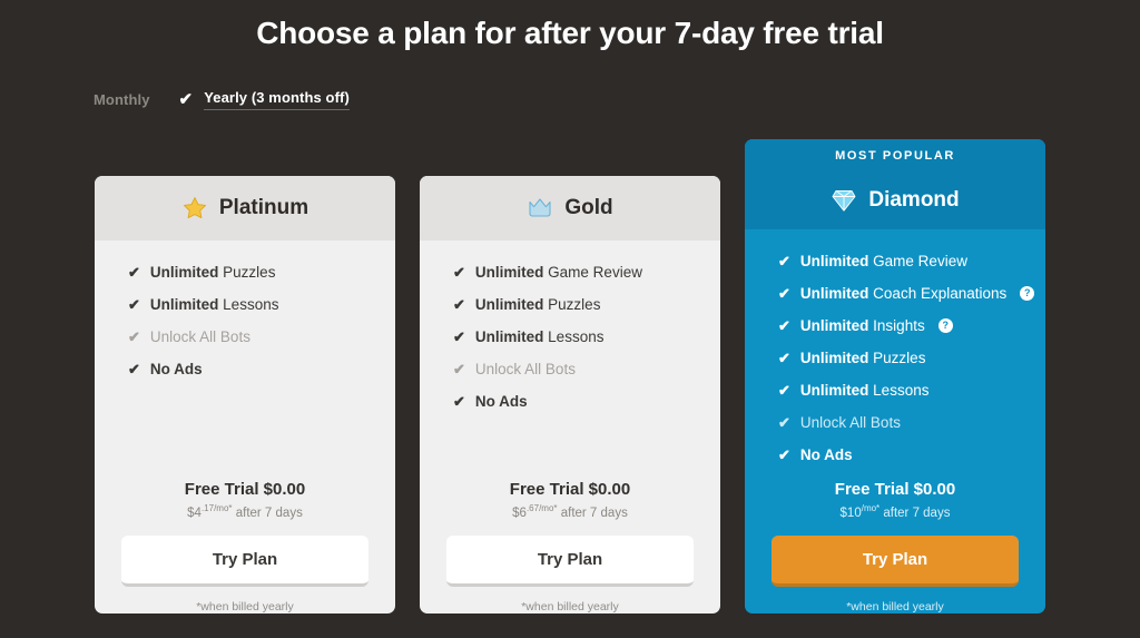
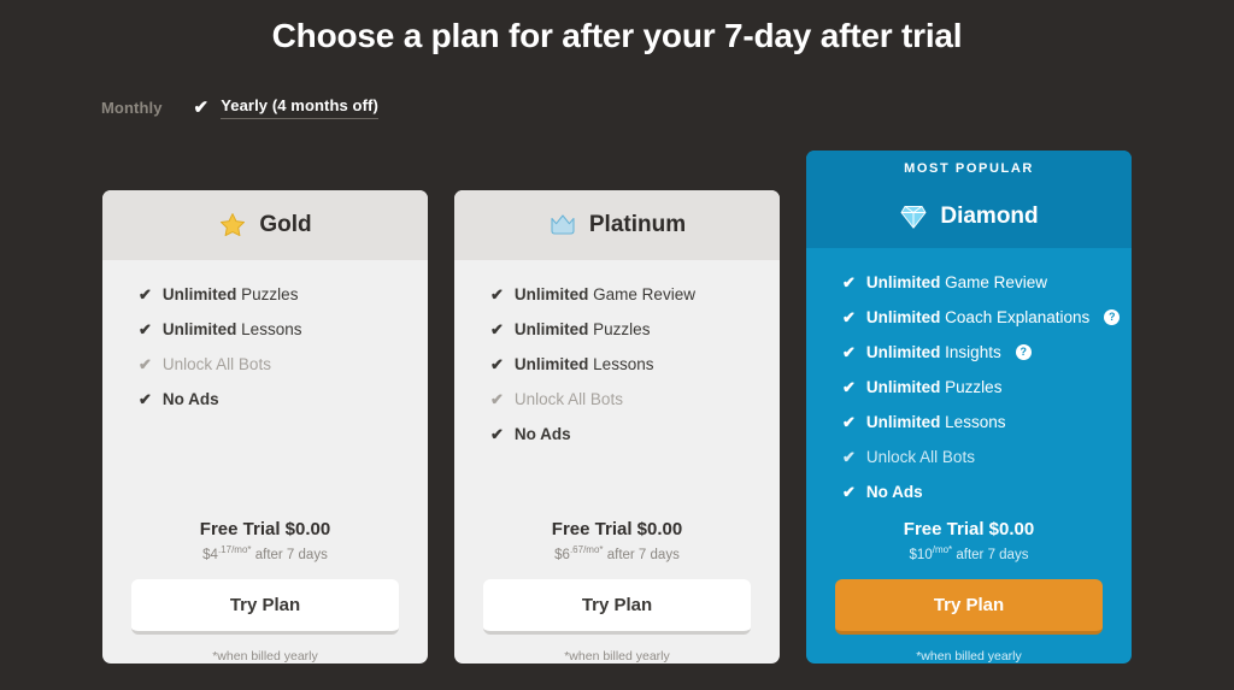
- Choose a plan for after your 7-day free trial
+ Choose a plan for after your 7-day after trial
  Monthly
  ✔
- Yearly (3 months off)
+ Yearly (4 months off)
- Platinum
+ Gold
  ✔
  Unlimited Puzzles
  ✔
  Unlimited Lessons
  ✔
  Unlock All Bots
  ✔
  No Ads
  Free Trial $0.00
  $4.17/mo* after 7 days
  Try Plan
  *when billed yearly
- Gold
+ Platinum
  ✔
  Unlimited Game Review
  ✔
  Unlimited Puzzles
  ✔
  Unlimited Lessons
  ✔
  Unlock All Bots
  ✔
  No Ads
  Free Trial $0.00
  $6.67/mo* after 7 days
  Try Plan
  *when billed yearly
  MOST POPULAR
  Diamond
  ✔
  Unlimited Game Review
  ✔
  Unlimited Coach Explanations
  ?
  ✔
  Unlimited Insights
  ?
  ✔
  Unlimited Puzzles
  ✔
  Unlimited Lessons
  ✔
  Unlock All Bots
  ✔
  No Ads
  Free Trial $0.00
  $10/mo* after 7 days
  Try Plan
  *when billed yearly
